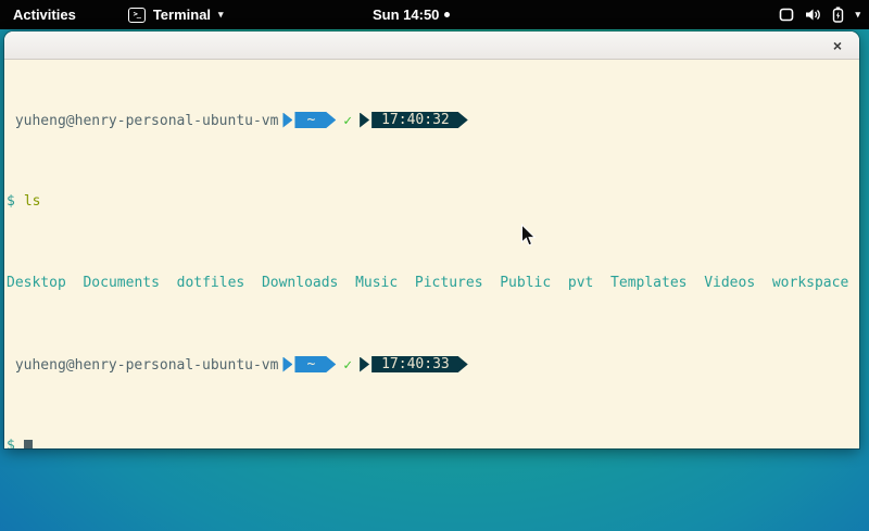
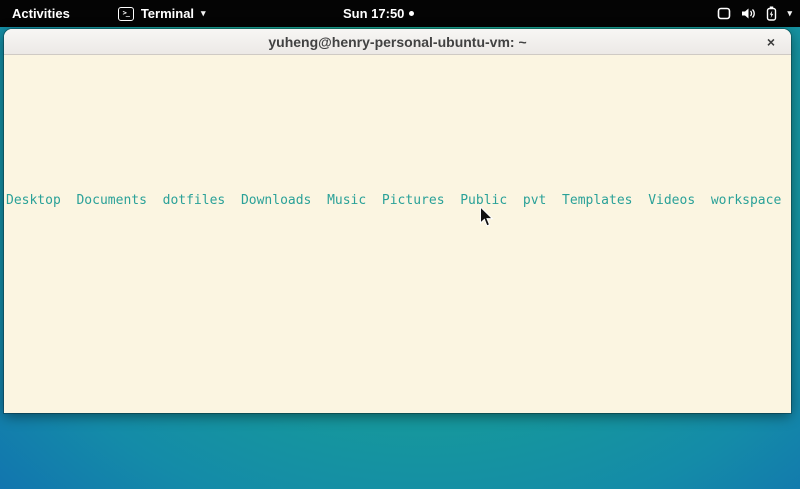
  Activities
  >_
  Terminal
  ▾
- Sun 14:50
+ Sun 17:50
  ▾
+ yuheng@henry-personal-ubuntu-vm: ~
  ×
- yuheng@henry-personal-ubuntu-vm ~ ✓ 17:40:32
- $ ls
  Desktop Documents dotfiles Downloads Music Pictures Public pvt Templates Videos workspace
- yuheng@henry-personal-ubuntu-vm ~ ✓ 17:40:33
- $
